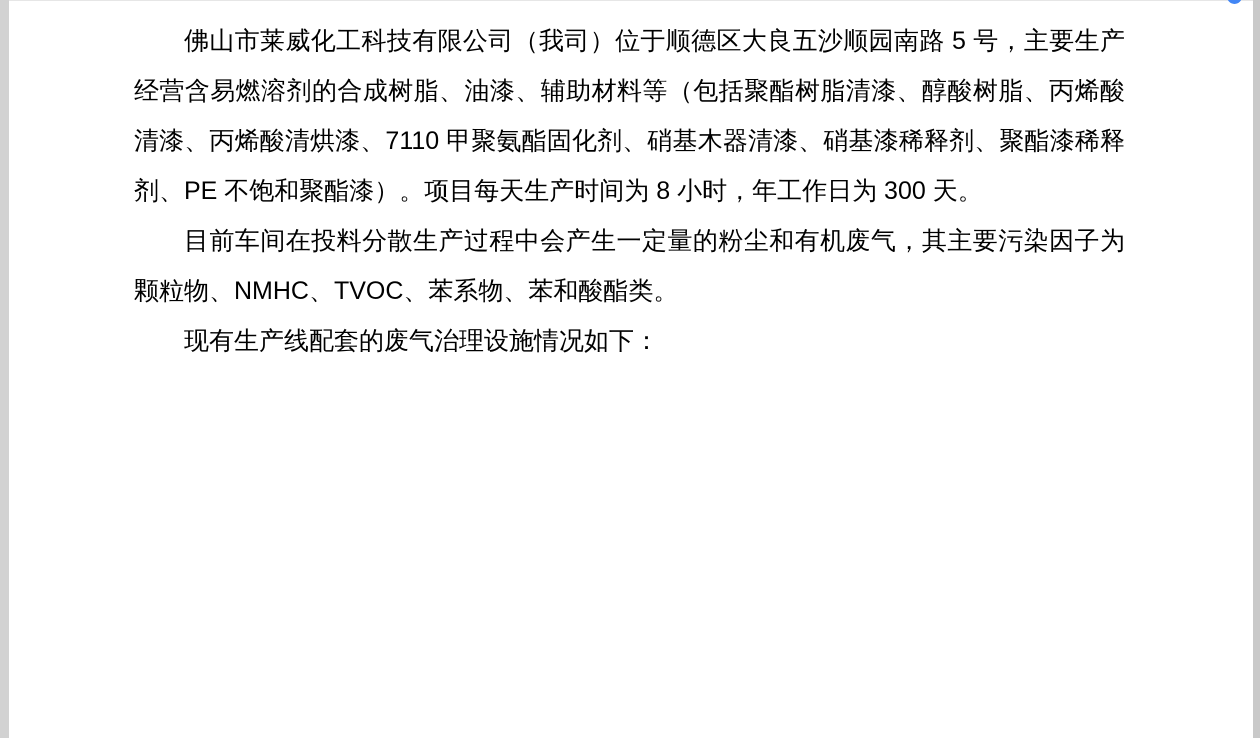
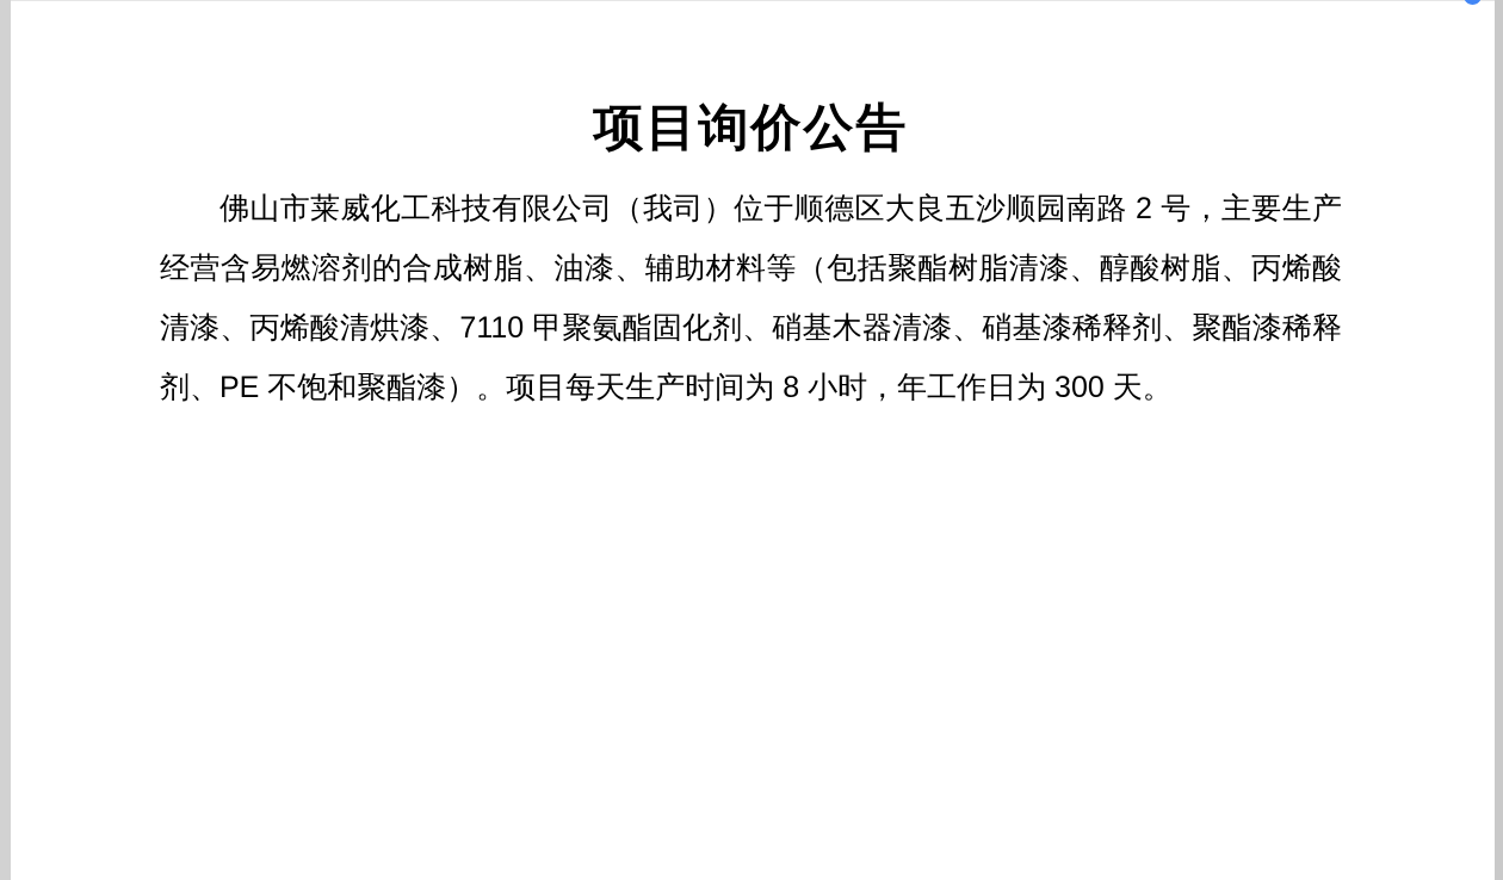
+ 项目询价公告
- 佛山市莱威化工科技有限公司（我司）位于顺德区大良五沙顺园南路 5 号，主要生产经营含易燃溶剂的合成树脂、油漆、辅助材料等（包括聚酯树脂清漆、醇酸树脂、丙烯酸清漆、丙烯酸清烘漆、7110 甲聚氨酯固化剂、硝基木器清漆、硝基漆稀释剂、聚酯漆稀释剂、PE 不饱和聚酯漆）。项目每天生产时间为 8 小时，年工作日为 300 天。
+ 佛山市莱威化工科技有限公司（我司）位于顺德区大良五沙顺园南路 2 号，主要生产经营含易燃溶剂的合成树脂、油漆、辅助材料等（包括聚酯树脂清漆、醇酸树脂、丙烯酸清漆、丙烯酸清烘漆、7110 甲聚氨酯固化剂、硝基木器清漆、硝基漆稀释剂、聚酯漆稀释剂、PE 不饱和聚酯漆）。项目每天生产时间为 8 小时，年工作日为 300 天。
- 目前车间在投料分散生产过程中会产生一定量的粉尘和有机废气，其主要污染因子为颗粒物、NMHC、TVOC、苯系物、苯和酸酯类。
- 现有生产线配套的废气治理设施情况如下：
